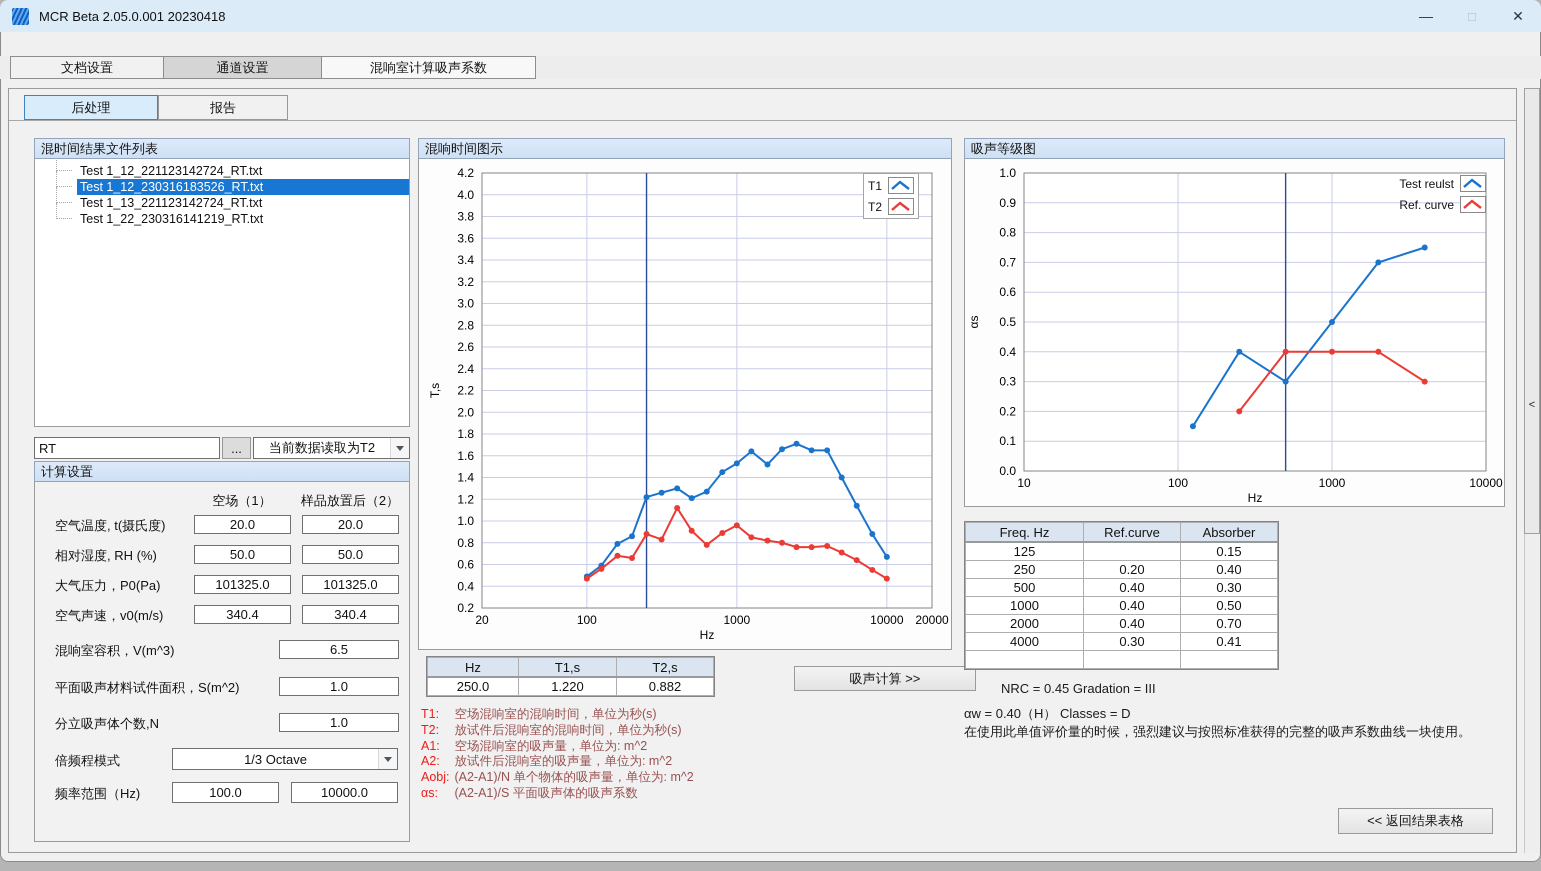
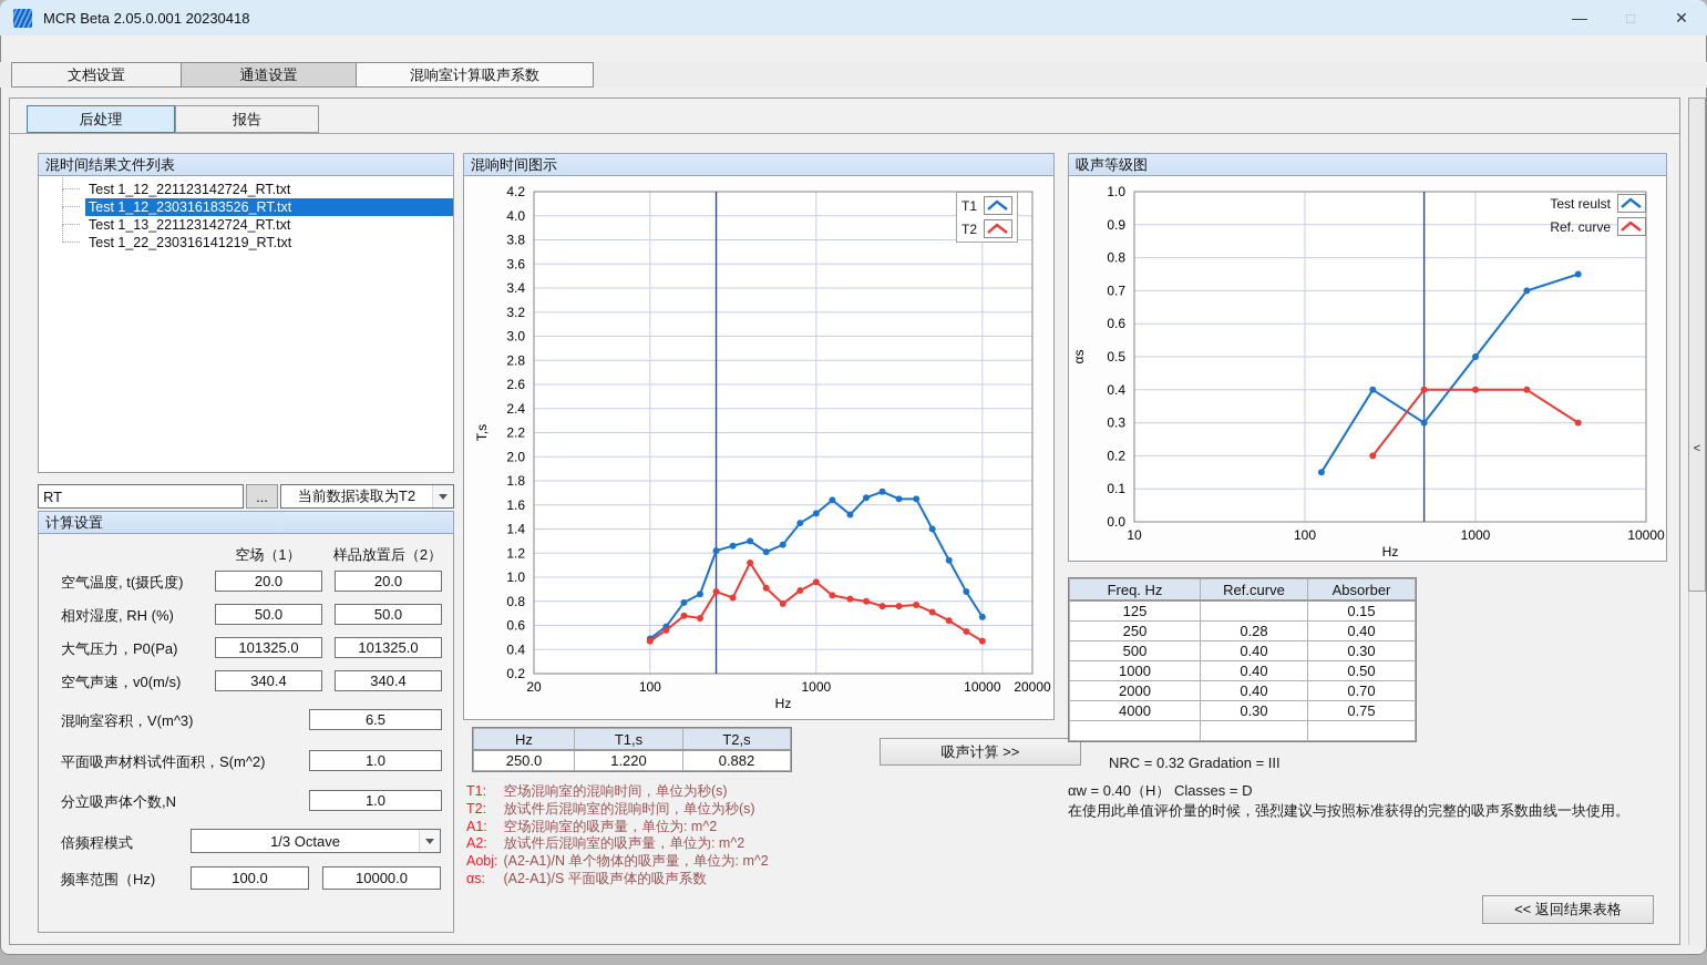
  MCR Beta 2.05.0.001 20230418
  —
  □
  ✕
  文档设置
  通道设置
  混响室计算吸声系数
  后处理
  报告
  混时间结果文件列表
  Test 1_12_221123142724_RT.txt
  Test 1_12_230316183526_RT.txt
  Test 1_13_221123142724_RT.txt
  Test 1_22_230316141219_RT.txt
  RT
  ...
  当前数据读取为T2
  计算设置
  空场（1）
  样品放置后（2）
  空气温度, t(摄氏度)
  20.0
  20.0
  相对湿度, RH (%)
  50.0
  50.0
  大气压力，P0(Pa)
  101325.0
  101325.0
  空气声速，v0(m/s)
  340.4
  340.4
  混响室容积，V(m^3)
  6.5
  平面吸声材料试件面积，S(m^2)
  1.0
  分立吸声体个数,N
  1.0
  倍频程模式
  1/3 Octave
  频率范围（Hz)
  100.0
  10000.0
  混响时间图示
  0.2
  0.4
  0.6
  0.8
  1.0
  1.2
  1.4
  1.6
  1.8
  2.0
  2.2
  2.4
  2.6
  2.8
  3.0
  3.2
  3.4
  3.6
  3.8
  4.0
  4.2
  20
  100
  1000
  10000
  20000
  Hz
  T1
  T2
  Hz	T1,s	T2,s
  250.0	1.220	0.882
  T1: 空场混响室的混响时间，单位为秒(s)
  T2: 放试件后混响室的混响时间，单位为秒(s)
  A1: 空场混响室的吸声量，单位为: m^2
  A2: 放试件后混响室的吸声量，单位为: m^2
  Aobj: (A2-A1)/N 单个物体的吸声量，单位为: m^2
  αs: (A2-A1)/S 平面吸声体的吸声系数
  吸声计算 >>
  吸声等级图
  0.0
  0.1
  0.2
  0.3
  0.4
  0.5
  0.6
  0.7
  0.8
  0.9
  1.0
  10
  100
  1000
  10000
  Hz
  Test reulst
  Ref. curve
  Freq. Hz	Ref.curve	Absorber
  125		0.15
- 250	0.20	0.40
+ 250	0.28	0.40
  500	0.40	0.30
  1000	0.40	0.50
  2000	0.40	0.70
- 4000	0.30	0.41
+ 4000	0.30	0.75
- NRC = 0.45 Gradation = III
+ NRC = 0.32 Gradation = III
  αw = 0.40（H） Classes = D
  在使用此单值评价量的时候，强烈建议与按照标准获得的完整的吸声系数曲线一块使用。
  << 返回结果表格
  <
